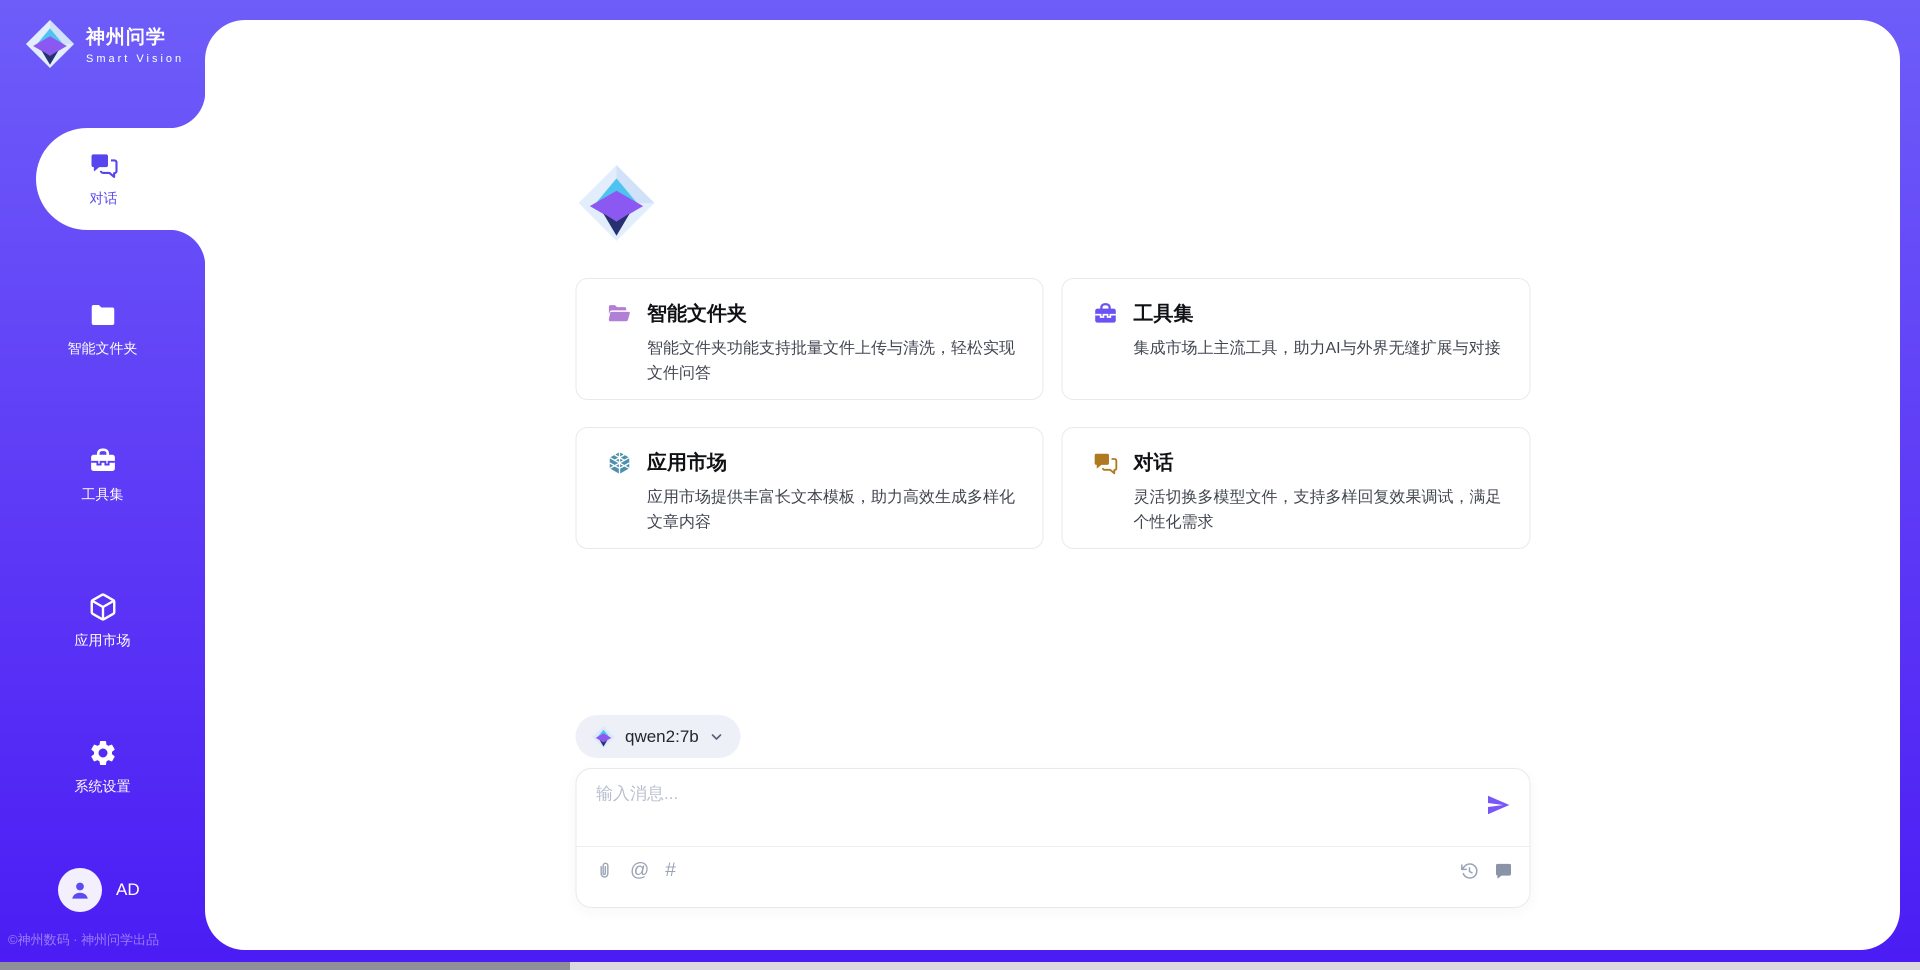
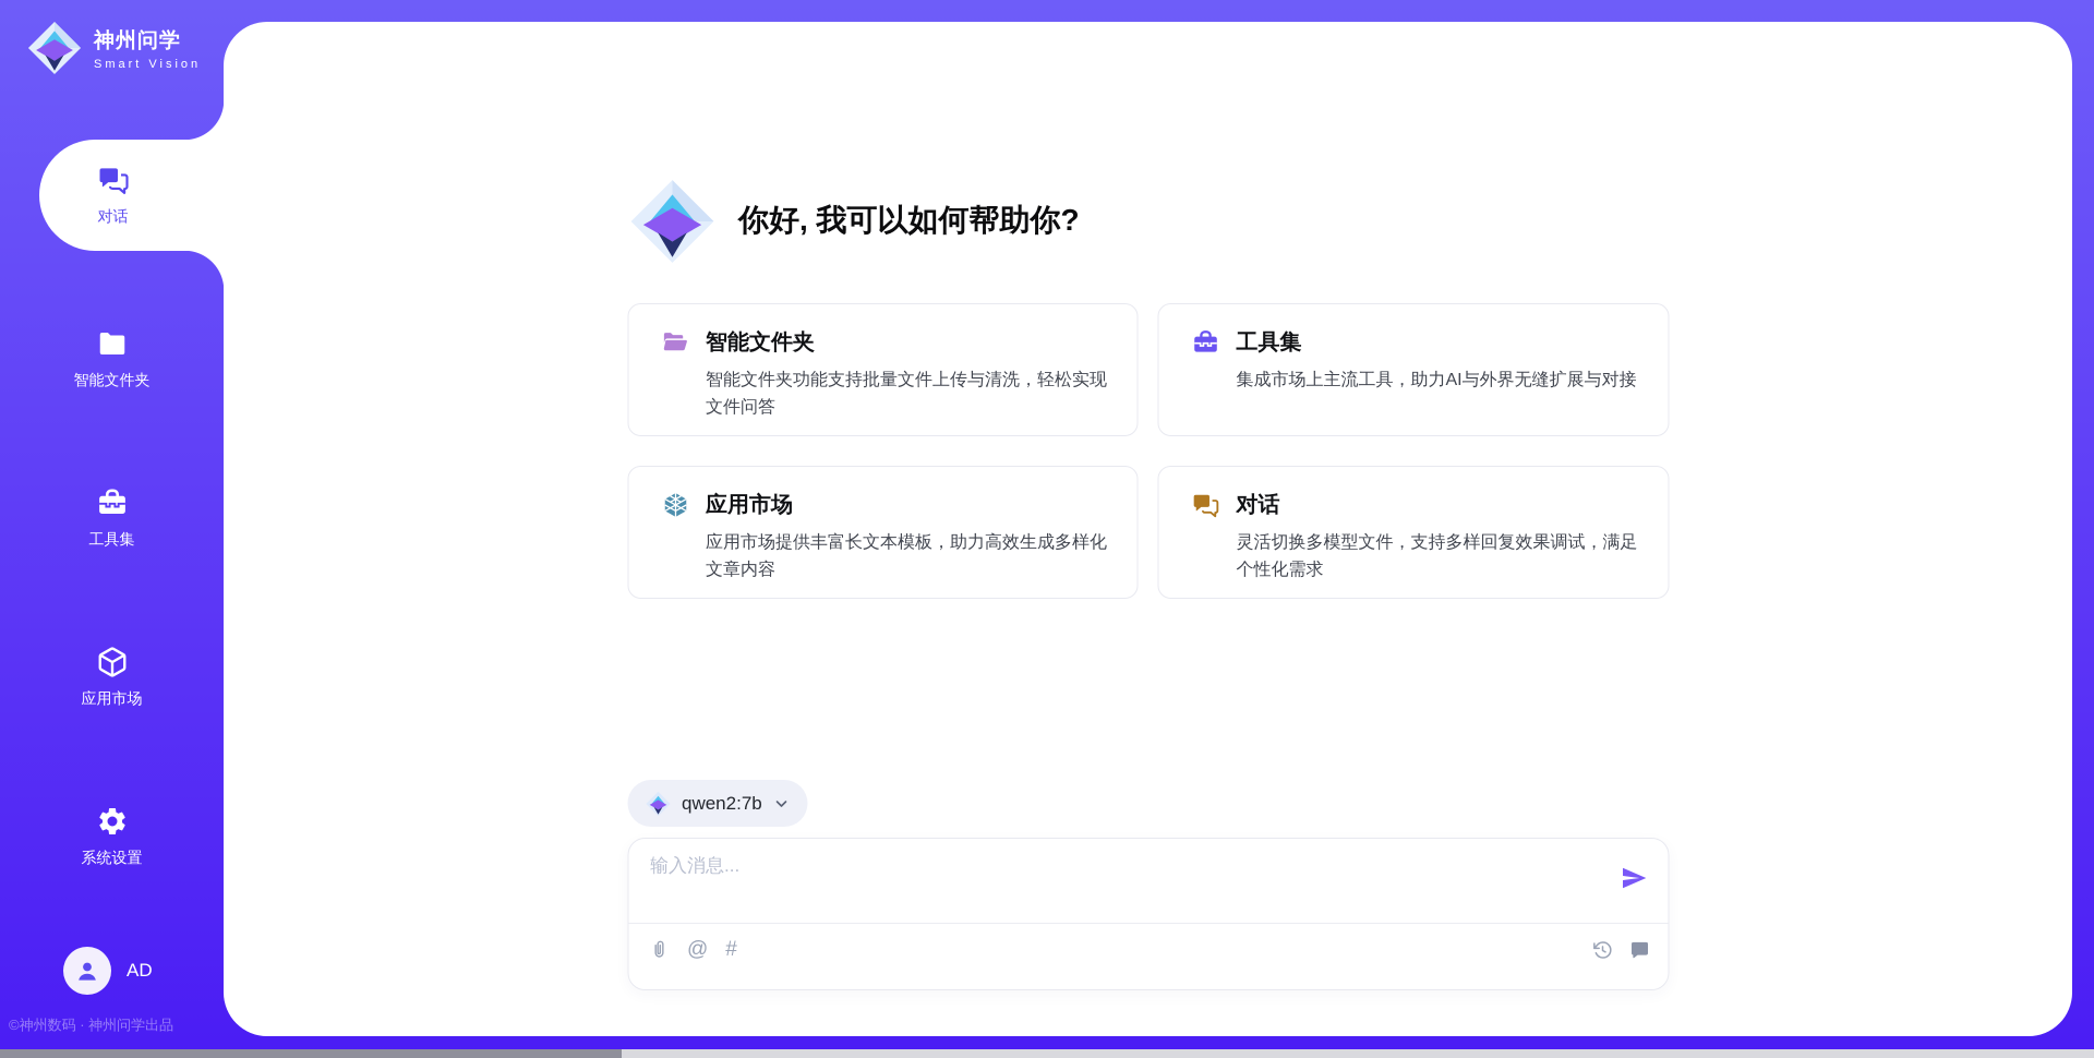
  神州问学
  Smart Vision
  对话
  智能文件夹
  工具集
  应用市场
  系统设置
  AD
  ©神州数码 · 神州问学出品
+ 你好, 我可以如何帮助你?
  智能文件夹
  智能文件夹功能支持批量文件上传与清洗，轻松实现文件问答
  工具集
  集成市场上主流工具，助力AI与外界无缝扩展与对接
  应用市场
  应用市场提供丰富长文本模板，助力高效生成多样化文章内容
  对话
  灵活切换多模型文件，支持多样回复效果调试，满足个性化需求
  qwen2:7b
  输入消息...
  @
  #
